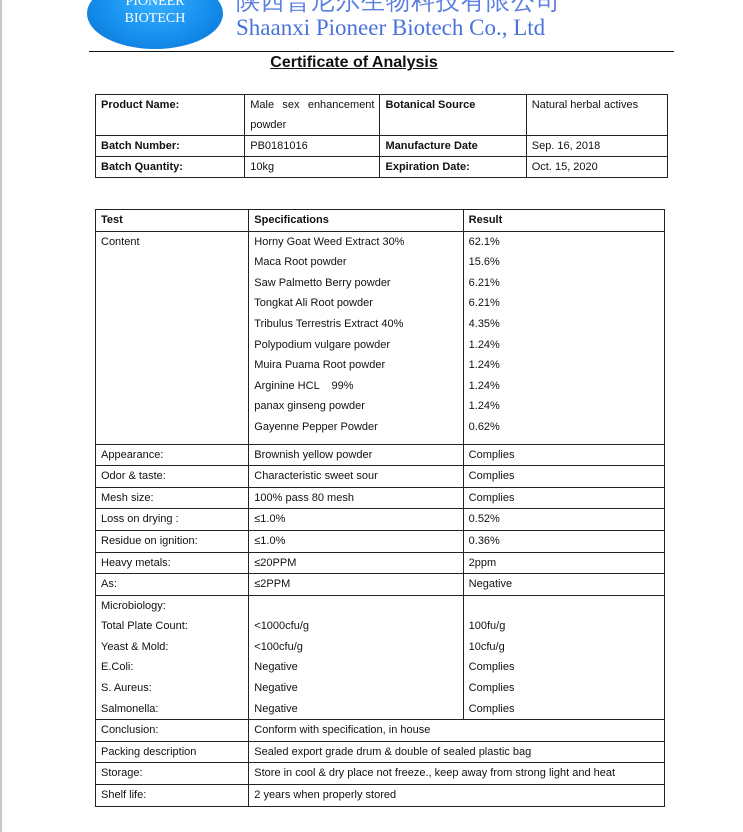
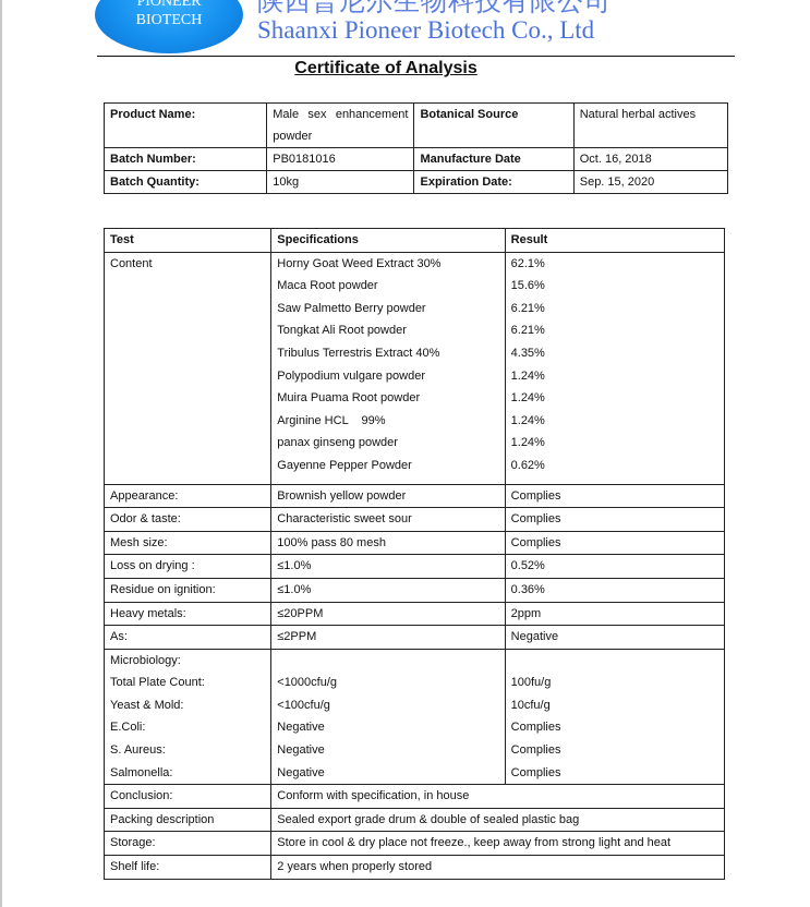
  PIONEER
  BIOTECH
  陕西普尼尔生物科技有限公司
  Shaanxi Pioneer Biotech Co., Ltd
  Certificate of Analysis
  Product Name:	Male sex enhancement powder	Botanical Source	Natural herbal actives
- Batch Number:	PB0181016	Manufacture Date	Sep. 16, 2018
+ Batch Number:	PB0181016	Manufacture Date	Oct. 16, 2018
- Batch Quantity:	10kg	Expiration Date:	Oct. 15, 2020
+ Batch Quantity:	10kg	Expiration Date:	Sep. 15, 2020
  Test	Specifications	Result
  Content	Horny Goat Weed Extract 30% Maca Root powder Saw Palmetto Berry powder Tongkat Ali Root powder Tribulus Terrestris Extract 40% Polypodium vulgare powder Muira Puama Root powder Arginine HCL 99% panax ginseng powder Gayenne Pepper Powder	62.1% 15.6% 6.21% 6.21% 4.35% 1.24% 1.24% 1.24% 1.24% 0.62%
  Appearance:	Brownish yellow powder	Complies
  Odor & taste:	Characteristic sweet sour	Complies
  Mesh size:	100% pass 80 mesh	Complies
  Loss on drying :	≤1.0%	0.52%
  Residue on ignition:	≤1.0%	0.36%
  Heavy metals:	≤20PPM	2ppm
  As:	≤2PPM	Negative
  Microbiology: Total Plate Count: Yeast & Mold: E.Coli: S. Aureus: Salmonella:	<1000cfu/g <100cfu/g Negative Negative Negative	100fu/g 10cfu/g Complies Complies Complies
  Conclusion:	Conform with specification, in house
  Packing description	Sealed export grade drum & double of sealed plastic bag
  Storage:	Store in cool & dry place not freeze., keep away from strong light and heat
  Shelf life:	2 years when properly stored
